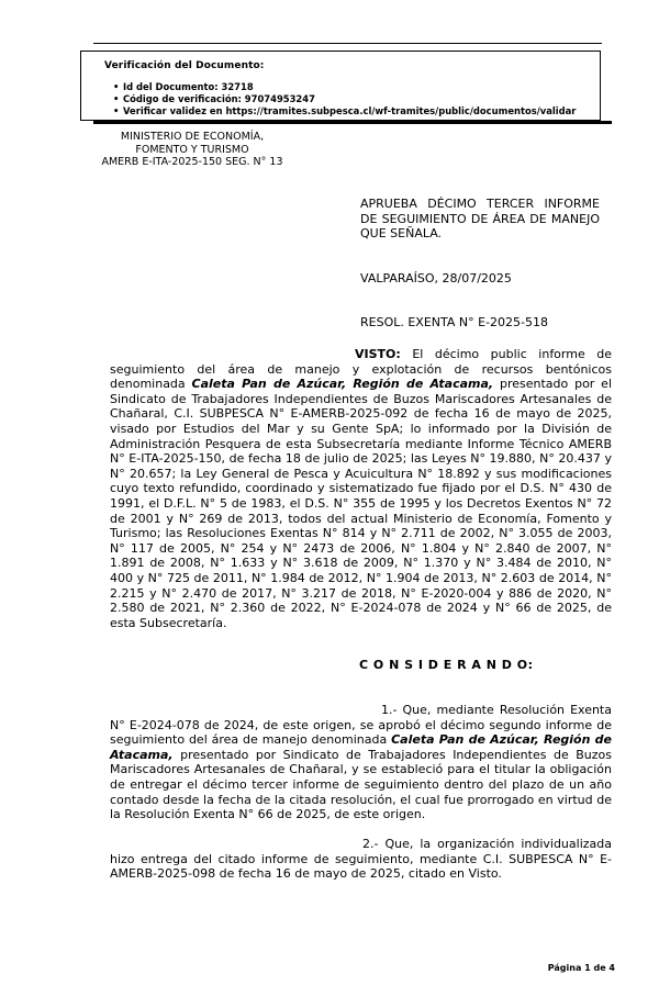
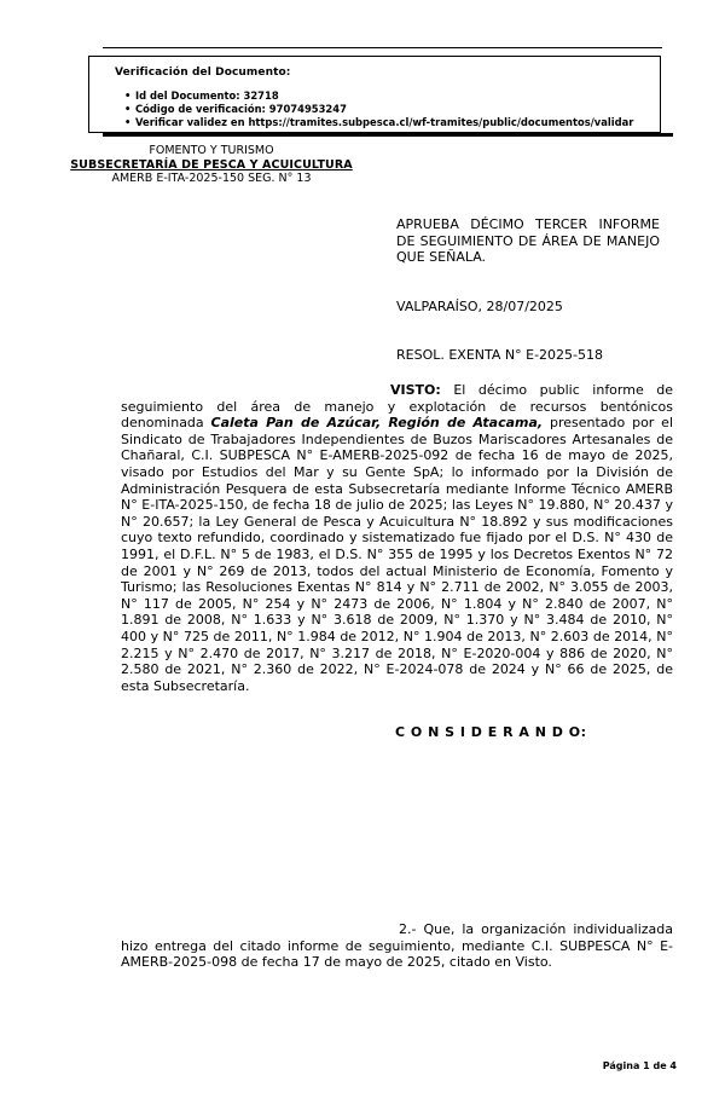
  Verificación del Documento:
  Id del Documento: 32718
  Código de verificación: 97074953247
  Verificar validez en https://tramites.subpesca.cl/wf-tramites/public/documentos/validar
- MINISTERIO DE ECONOMÍA,
  FOMENTO Y TURISMO
+ SUBSECRETARÍA DE PESCA Y ACUICULTURA
  AMERB E-ITA-2025-150 SEG. N° 13
  APRUEBA DÉCIMO TERCER INFORME DE SEGUIMIENTO DE ÁREA DE MANEJO QUE SEÑALA.
  VALPARAÍSO, 28/07/2025
  RESOL. EXENTA N° E-2025-518
  VISTO: El décimo public informe de seguimiento del área de manejo y explotación de recursos bentónicos denominada Caleta Pan de Azúcar, Región de Atacama, presentado por el Sindicato de Trabajadores Independientes de Buzos Mariscadores Artesanales de Chañaral, C.I. SUBPESCA N° E-AMERB-2025-092 de fecha 16 de mayo de 2025, visado por Estudios del Mar y su Gente SpA; lo informado por la División de Administración Pesquera de esta Subsecretaría mediante Informe Técnico AMERB N° E-ITA-2025-150, de fecha 18 de julio de 2025; las Leyes N° 19.880, N° 20.437 y N° 20.657; la Ley General de Pesca y Acuicultura N° 18.892 y sus modificaciones cuyo texto refundido, coordinado y sistematizado fue fijado por el D.S. N° 430 de 1991, el D.F.L. N° 5 de 1983, el D.S. N° 355 de 1995 y los Decretos Exentos N° 72 de 2001 y N° 269 de 2013, todos del actual Ministerio de Economía, Fomento y Turismo; las Resoluciones Exentas N° 814 y N° 2.711 de 2002, N° 3.055 de 2003, N° 117 de 2005, N° 254 y N° 2473 de 2006, N° 1.804 y N° 2.840 de 2007, N° 1.891 de 2008, N° 1.633 y N° 3.618 de 2009, N° 1.370 y N° 3.484 de 2010, N° 400 y N° 725 de 2011, N° 1.984 de 2012, N° 1.904 de 2013, N° 2.603 de 2014, N° 2.215 y N° 2.470 de 2017, N° 3.217 de 2018, N° E-2020-004 y 886 de 2020, N° 2.580 de 2021, N° 2.360 de 2022, N° E-2024-078 de 2024 y N° 66 de 2025, de esta Subsecretaría.
  C O N S I D E R A N D O:
- 1.- Que, mediante Resolución Exenta N° E-2024-078 de 2024, de este origen, se aprobó el décimo segundo informe de seguimiento del área de manejo denominada Caleta Pan de Azúcar, Región de Atacama, presentado por Sindicato de Trabajadores Independientes de Buzos Mariscadores Artesanales de Chañaral, y se estableció para el titular la obligación de entregar el décimo tercer informe de seguimiento dentro del plazo de un año contado desde la fecha de la citada resolución, el cual fue prorrogado en virtud de la Resolución Exenta N° 66 de 2025, de este origen.
- 2.- Que, la organización individualizada hizo entrega del citado informe de seguimiento, mediante C.I. SUBPESCA N° E-AMERB-2025-098 de fecha 16 de mayo de 2025, citado en Visto.
+ 2.- Que, la organización individualizada hizo entrega del citado informe de seguimiento, mediante C.I. SUBPESCA N° E-AMERB-2025-098 de fecha 17 de mayo de 2025, citado en Visto.
  Página 1 de 4
